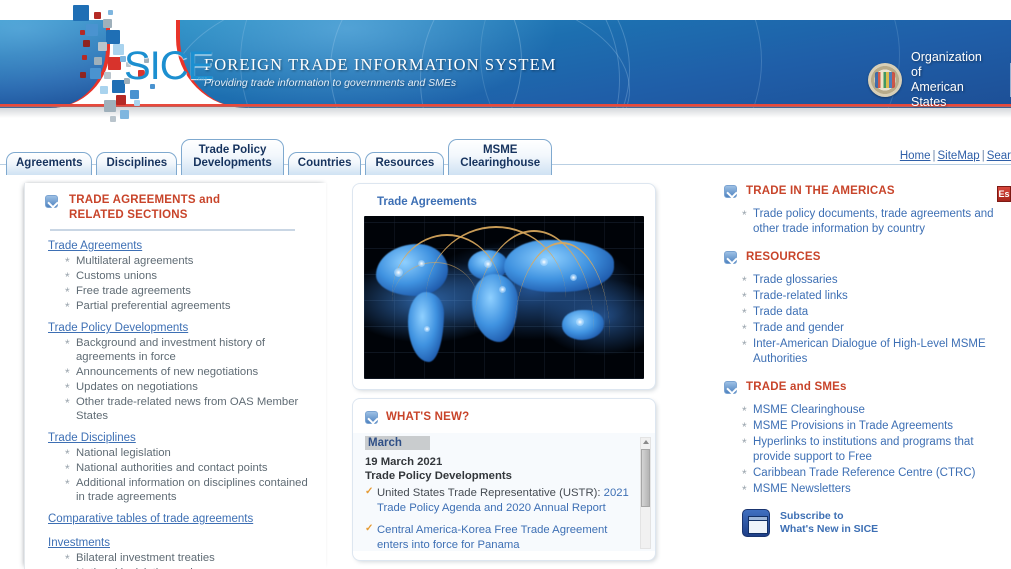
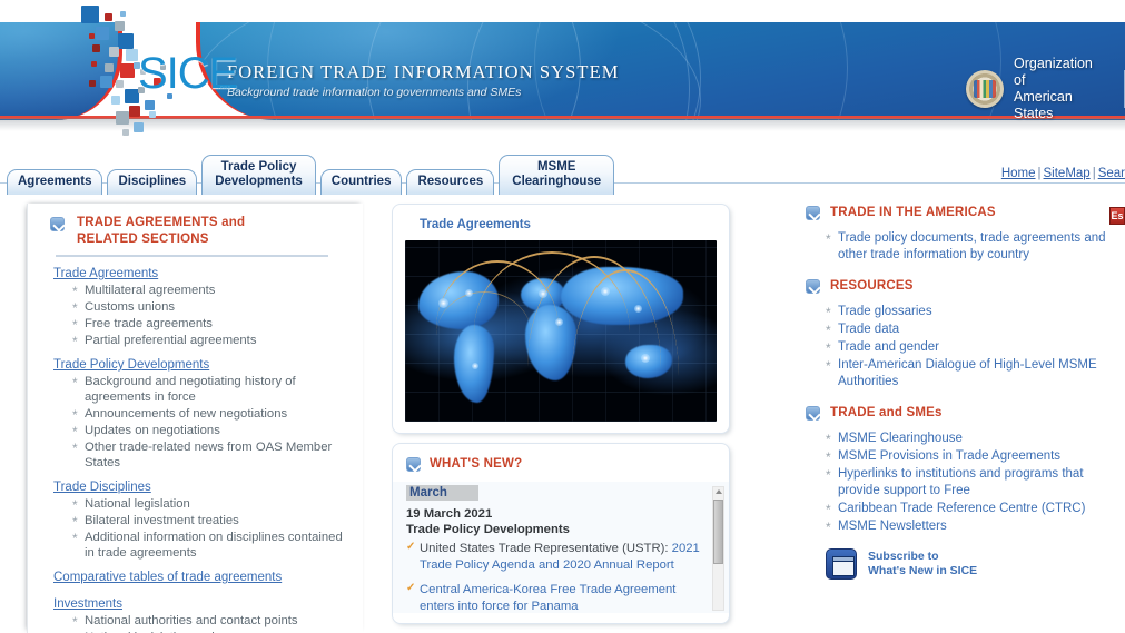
  FOREIGN TRADE INFORMATION SYSTEM
- Providing trade information to governments and SMEs
+ Background trade information to governments and SMEs
  SICE
  Organization of
  American States
  Agreements
  Disciplines
  Trade Policy
  Developments
  Countries
  Resources
  MSME
  Clearinghouse
  Home | SiteMap | Sear
  TRADE AGREEMENTS and RELATED SECTIONS
  Trade Agreements
  Multilateral agreements
  Customs unions
  Free trade agreements
  Partial preferential agreements
  Trade Policy Developments
- Background and investment history of agreements in force
+ Background and negotiating history of agreements in force
  Announcements of new negotiations
  Updates on negotiations
  Other trade-related news from OAS Member States
  Trade Disciplines
  National legislation
- National authorities and contact points
+ Bilateral investment treaties
  Additional information on disciplines contained in trade agreements
  Comparative tables of trade agreements
  Investments
- Bilateral investment treaties
+ National authorities and contact points
  Trade Agreements
  WHAT'S NEW?
  March
  19 March 2021
  Trade Policy Developments
  United States Trade Representative (USTR): 2021 Trade Policy Agenda and 2020 Annual Report
  Central America-Korea Free Trade Agreement enters into force for Panama
  Es
  TRADE IN THE AMERICAS
  Trade policy documents, trade agreements and other trade information by country
  RESOURCES
  Trade glossaries
- Trade-related links
  Trade data
  Trade and gender
  Inter-American Dialogue of High-Level MSME Authorities
  TRADE and SMEs
  MSME Clearinghouse
  MSME Provisions in Trade Agreements
  Hyperlinks to institutions and programs that provide support to Free
  Caribbean Trade Reference Centre (CTRC)
  MSME Newsletters
  Subscribe to
  What's New in SICE
